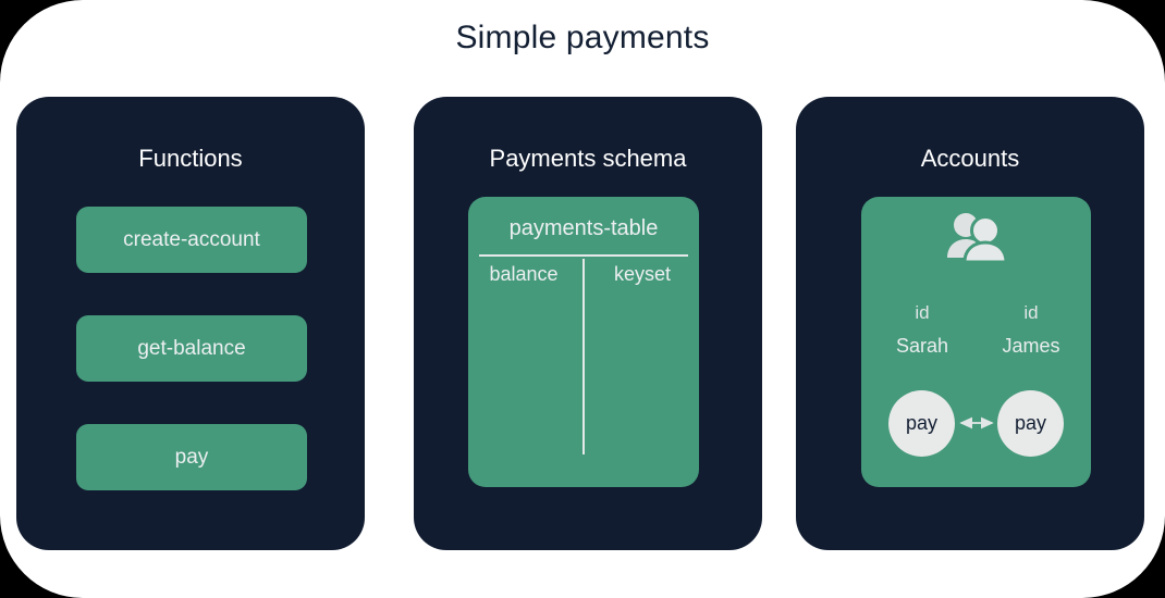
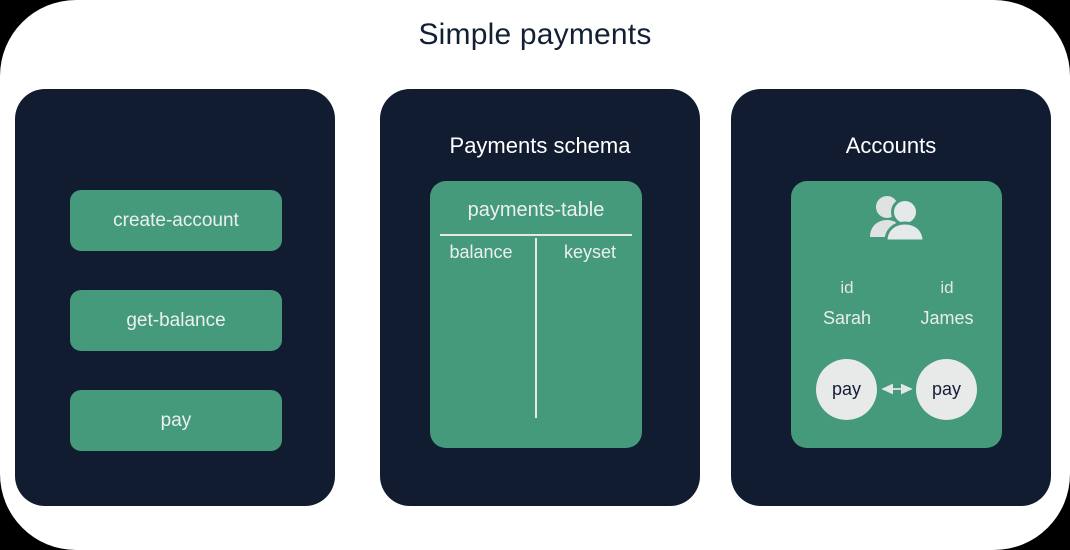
  Simple payments
- Functions
  create-account
  get-balance
  pay
  Payments schema
  payments-table
  balance
  keyset
  Accounts
  id
  Sarah
  id
  James
  pay
  pay
